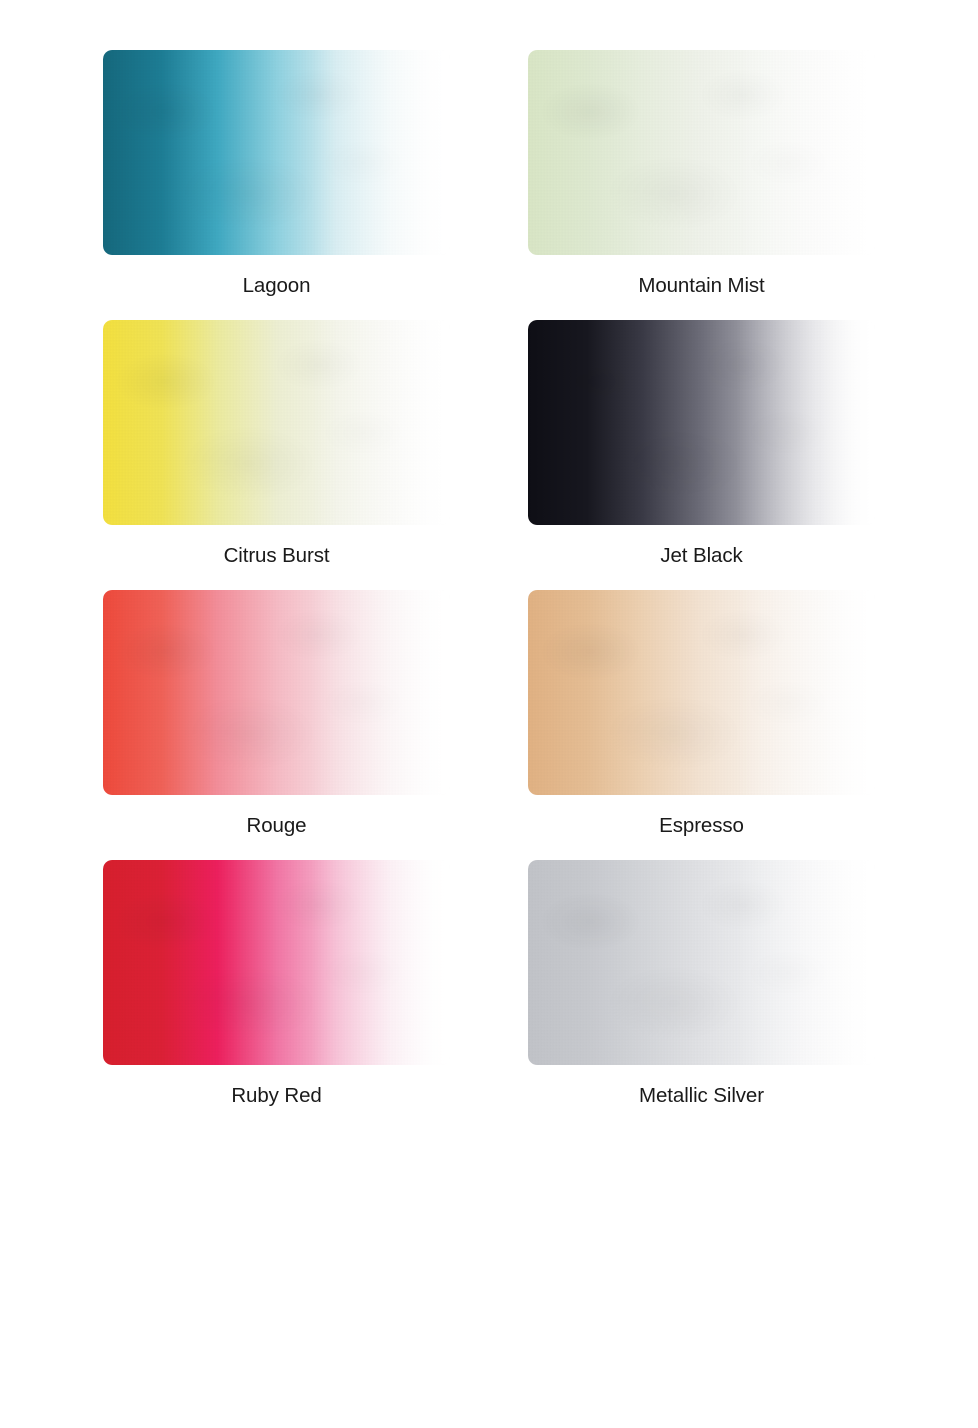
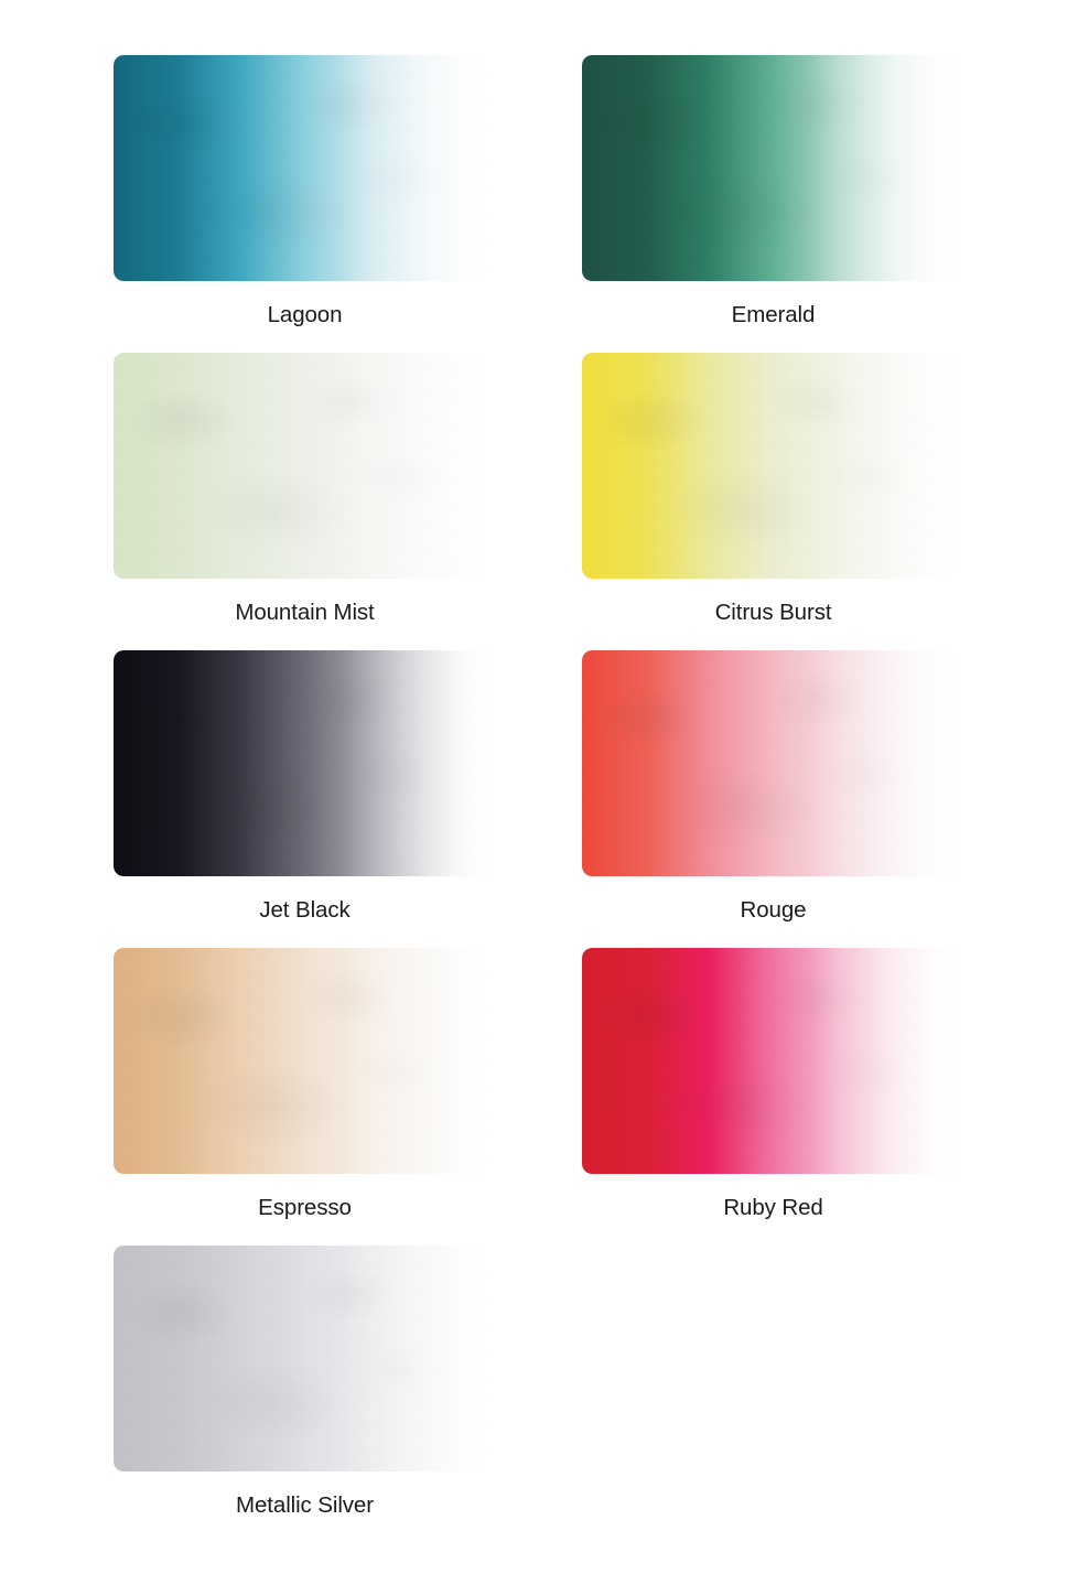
  Lagoon
+ Emerald
  Mountain Mist
  Citrus Burst
  Jet Black
  Rouge
  Espresso
  Ruby Red
  Metallic Silver
